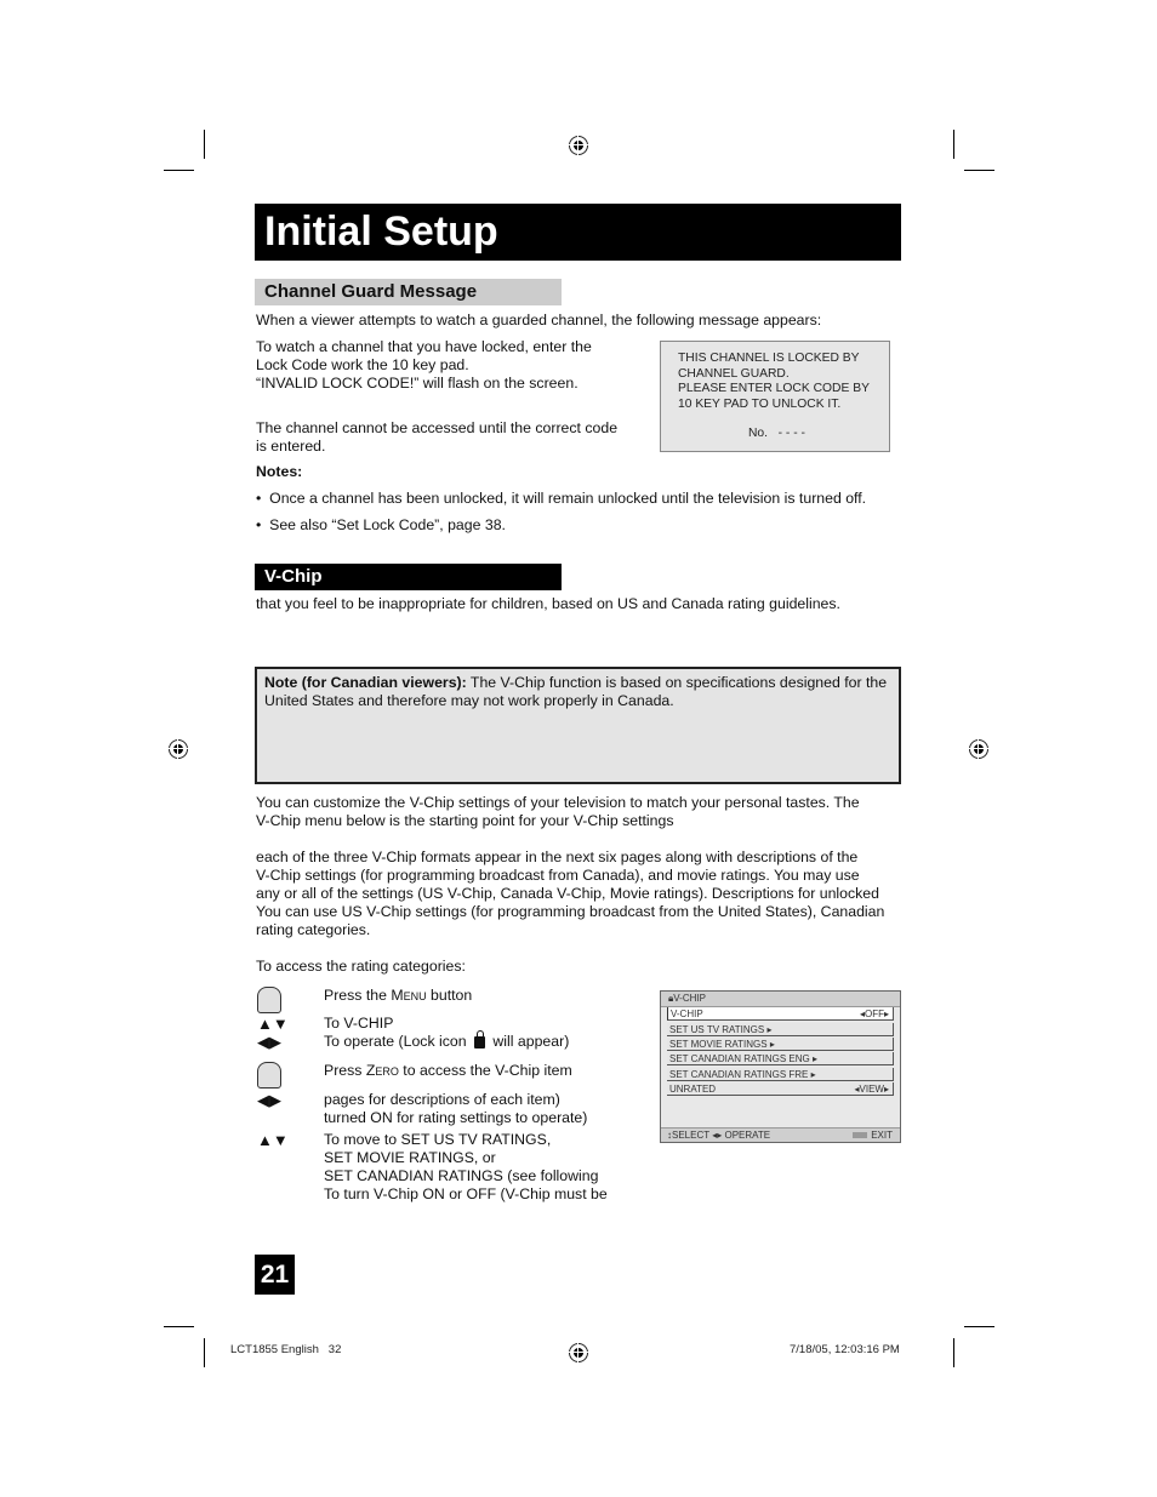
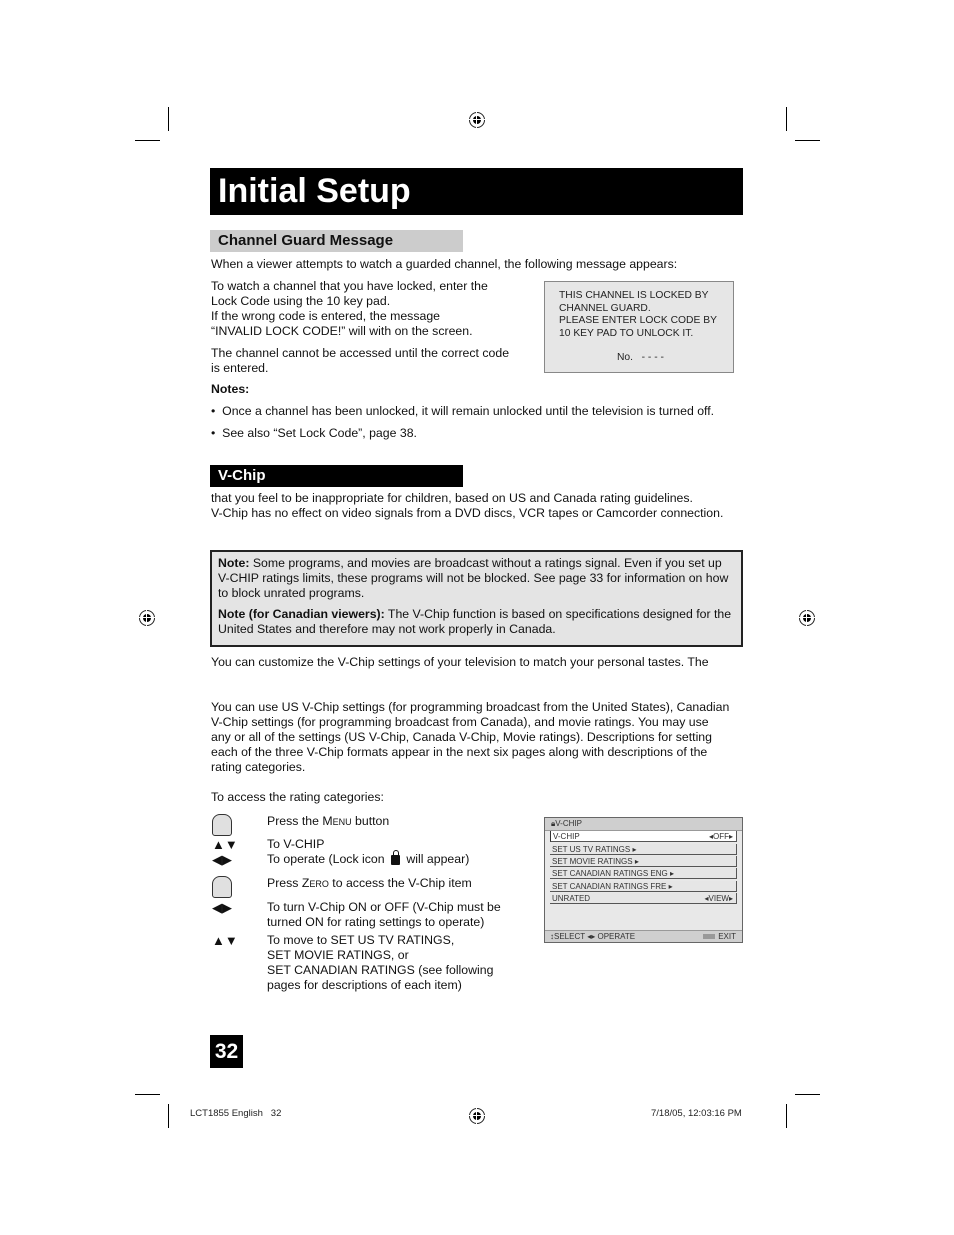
  Initial Setup
  Channel Guard Message
  When a viewer attempts to watch a guarded channel, the following message appears:
  To watch a channel that you have locked, enter the
- Lock Code work the 10 key pad.
+ Lock Code using the 10 key pad.
+ If the wrong code is entered, the message
- “INVALID LOCK CODE!” will flash on the screen.
+ “INVALID LOCK CODE!” will with on the screen.
  The channel cannot be accessed until the correct code
  is entered.
  THIS CHANNEL IS LOCKED BY
  CHANNEL GUARD.
  PLEASE ENTER LOCK CODE BY
  10 KEY PAD TO UNLOCK IT.
  No. - - - -
  Notes:
  • Once a channel has been unlocked, it will remain unlocked until the television is turned off.
  • See also “Set Lock Code”, page 38.
  V-Chip
  that you feel to be inappropriate for children, based on US and Canada rating guidelines.
+ V-Chip has no effect on video signals from a DVD discs, VCR tapes or Camcorder connection.
+ Note: Some programs, and movies are broadcast without a ratings signal. Even if you set up V-CHIP ratings limits, these programs will not be blocked. See page 33 for information on how to block unrated programs.
  Note (for Canadian viewers): The V-Chip function is based on specifications designed for the United States and therefore may not work properly in Canada.
  You can customize the V-Chip settings of your television to match your personal tastes. The
- V-Chip menu below is the starting point for your V-Chip settings
- each of the three V-Chip formats appear in the next six pages along with descriptions of the
+ You can use US V-Chip settings (for programming broadcast from the United States), Canadian
  V-Chip settings (for programming broadcast from Canada), and movie ratings. You may use
- any or all of the settings (US V-Chip, Canada V-Chip, Movie ratings). Descriptions for unlocked
+ any or all of the settings (US V-Chip, Canada V-Chip, Movie ratings). Descriptions for setting
- You can use US V-Chip settings (for programming broadcast from the United States), Canadian
+ each of the three V-Chip formats appear in the next six pages along with descriptions of the
  rating categories.
  To access the rating categories:
  Press the Menu button
  ▲▼
  To V-CHIP
  ◀▶
  To operate (Lock icon will appear)
  Press Zero to access the V-Chip item
  ◀▶
- pages for descriptions of each item)
+ To turn V-Chip ON or OFF (V-Chip must be
  turned ON for rating settings to operate)
  ▲▼
  To move to SET US TV RATINGS,
  SET MOVIE RATINGS, or
  SET CANADIAN RATINGS (see following
- To turn V-Chip ON or OFF (V-Chip must be
+ pages for descriptions of each item)
  🔒︎V-CHIP
  V-CHIP
  ◂OFF▸
  SET US TV RATINGS ▸
  SET MOVIE RATINGS ▸
  SET CANADIAN RATINGS ENG ▸
  SET CANADIAN RATINGS FRE ▸
  UNRATED
  ◂VIEW▸
  ↕SELECT ◂▸ OPERATE
  EXIT
- 21
+ 32
  LCT1855 English 32
  7/18/05, 12:03:16 PM
